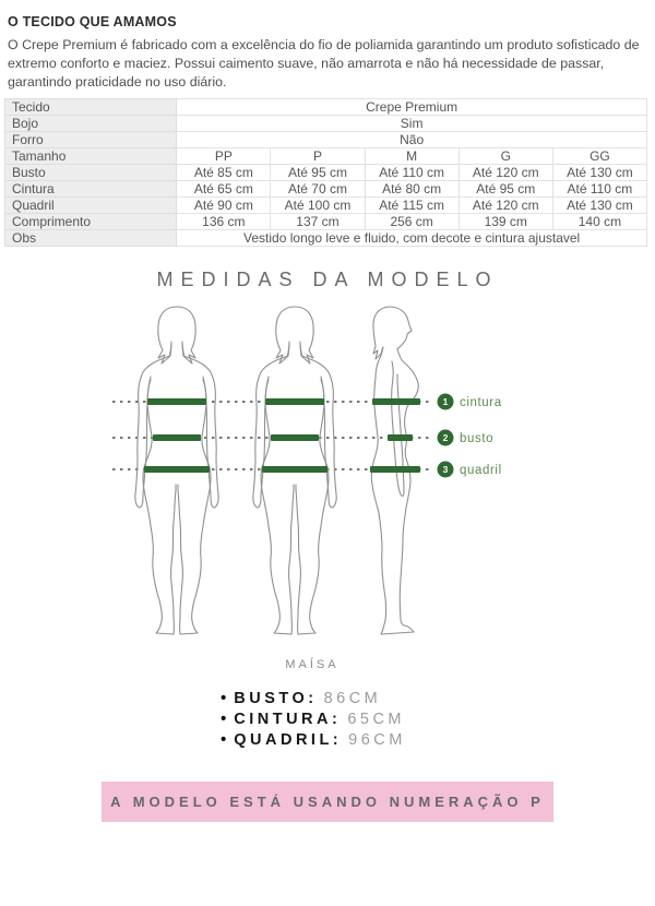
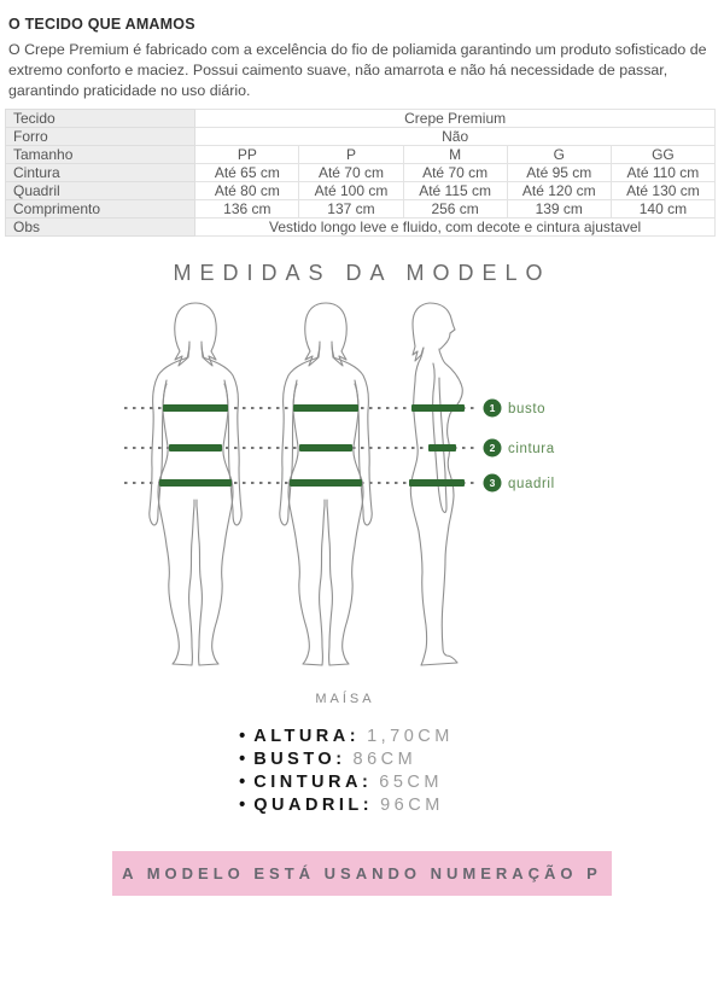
  O TECIDO QUE AMAMOS
  O Crepe Premium é fabricado com a excelência do fio de poliamida garantindo um produto sofisticado de extremo conforto e maciez. Possui caimento suave, não amarrota e não há necessidade de passar, garantindo praticidade no uso diário.
  Tecido	Crepe Premium
- Bojo	Sim
  Forro	Não
  Tamanho	PP	P	M	G	GG
- Busto	Até 85 cm	Até 95 cm	Até 110 cm	Até 120 cm	Até 130 cm
- Cintura	Até 65 cm	Até 70 cm	Até 80 cm	Até 95 cm	Até 110 cm
+ Cintura	Até 65 cm	Até 70 cm	Até 70 cm	Até 95 cm	Até 110 cm
- Quadril	Até 90 cm	Até 100 cm	Até 115 cm	Até 120 cm	Até 130 cm
+ Quadril	Até 80 cm	Até 100 cm	Até 115 cm	Até 120 cm	Até 130 cm
  Comprimento	136 cm	137 cm	256 cm	139 cm	140 cm
  Obs	Vestido longo leve e fluido, com decote e cintura ajustavel
  MEDIDAS DA MODELO
  1
- cintura
+ busto
  2
- busto
+ cintura
  3
  quadril
  MAÍSA
+ • ALTURA: 1,70CM
  • BUSTO: 86CM
  • CINTURA: 65CM
  • QUADRIL: 96CM
  A MODELO ESTÁ USANDO NUMERAÇÃO P
